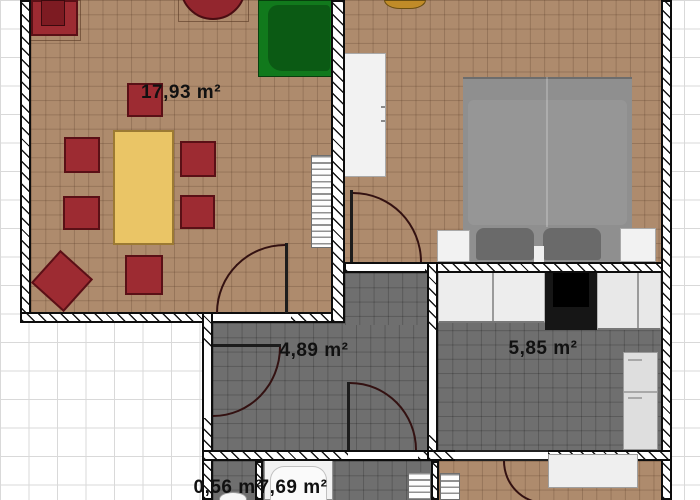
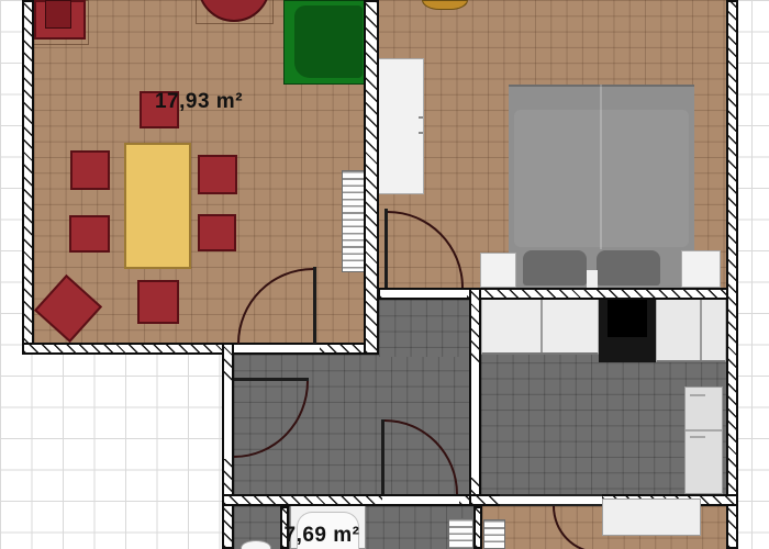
  17,93 m²
- 4,89 m²
- 5,85 m²
- 0,56 m²
  7,69 m²
